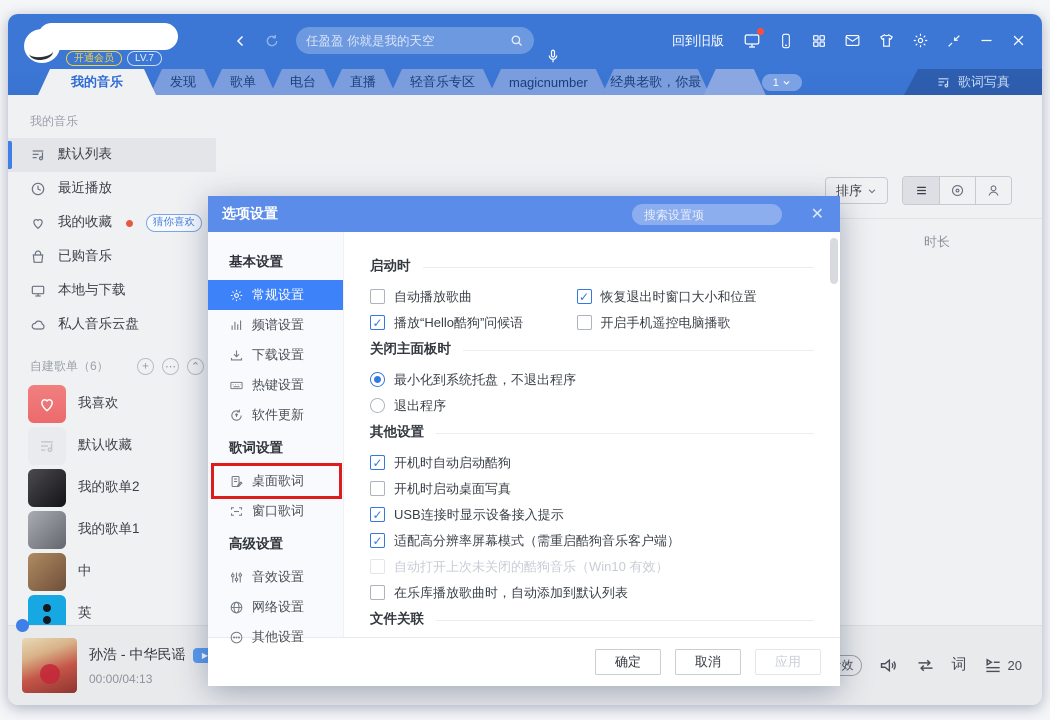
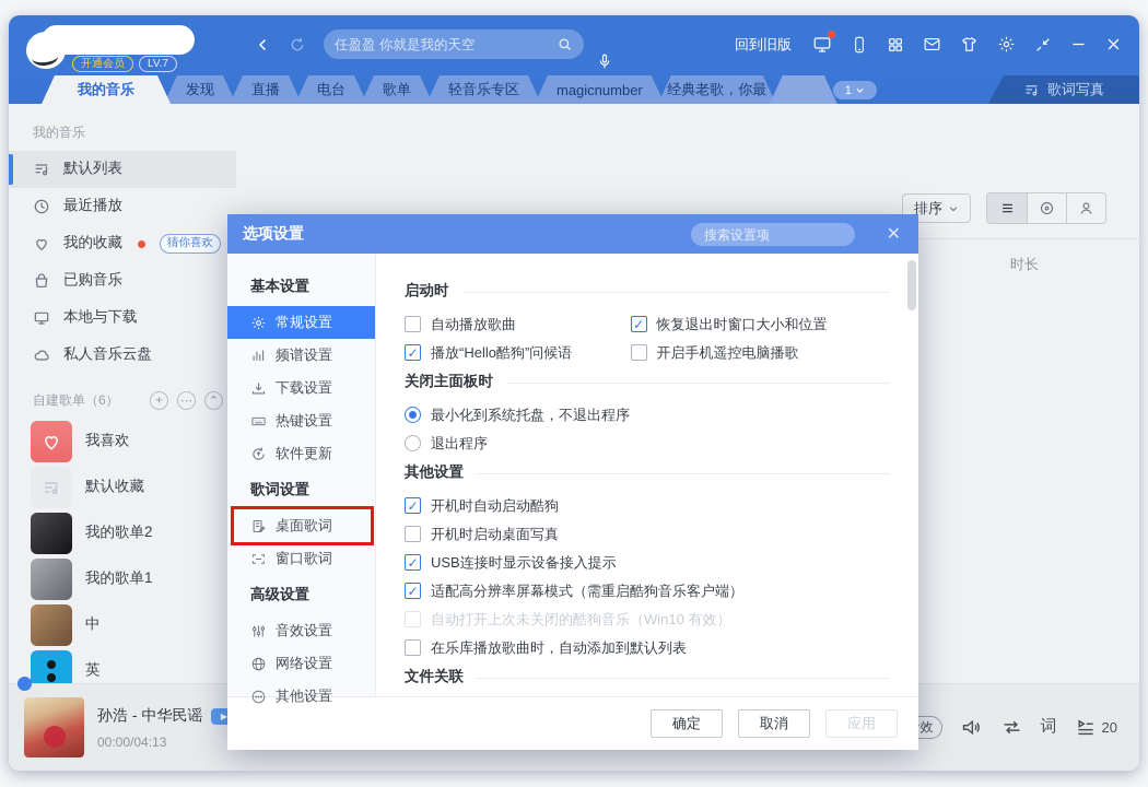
  开通会员
  LV.7
  任盈盈 你就是我的天空
  回到旧版
  我的音乐
  发现
- 歌单
+ 直播
  电台
- 直播
+ 歌单
  轻音乐专区
  magicnumber
  经典老歌，你最
  1
  歌词写真
  我的音乐
  默认列表
  最近播放
  我的收藏
  猜你喜欢
  已购音乐
  本地与下载
  私人音乐云盘
  自建歌单（6）
  ＋
  ⋯
  ⌃
  我喜欢
  默认收藏
  我的歌单2
  我的歌单1
  中
  英
  排序
  时长
  选项设置
  搜索设置项
  ✕
  基本设置
  常规设置
  频谱设置
  下载设置
  热键设置
  软件更新
  歌词设置
  桌面歌词
  窗口歌词
  高级设置
  音效设置
  网络设置
  其他设置
  启动时
  ✓
  自动播放歌曲
  ✓
  恢复退出时窗口大小和位置
  ✓
  播放“Hello酷狗”问候语
  ✓
  开启手机遥控电脑播歌
  关闭主面板时
  最小化到系统托盘，不退出程序
  退出程序
  其他设置
  ✓
  开机时自动启动酷狗
  ✓
  开机时启动桌面写真
  ✓
  USB连接时显示设备接入提示
  ✓
  适配高分辨率屏幕模式（需重启酷狗音乐客户端）
  ✓
  自动打开上次未关闭的酷狗音乐（Win10 有效）
  ✓
  在乐库播放歌曲时，自动添加到默认列表
  文件关联
  确定
  取消
  应用
  孙浩 - 中华民谣
  ▶
  00:00/04:13
  词
  20
